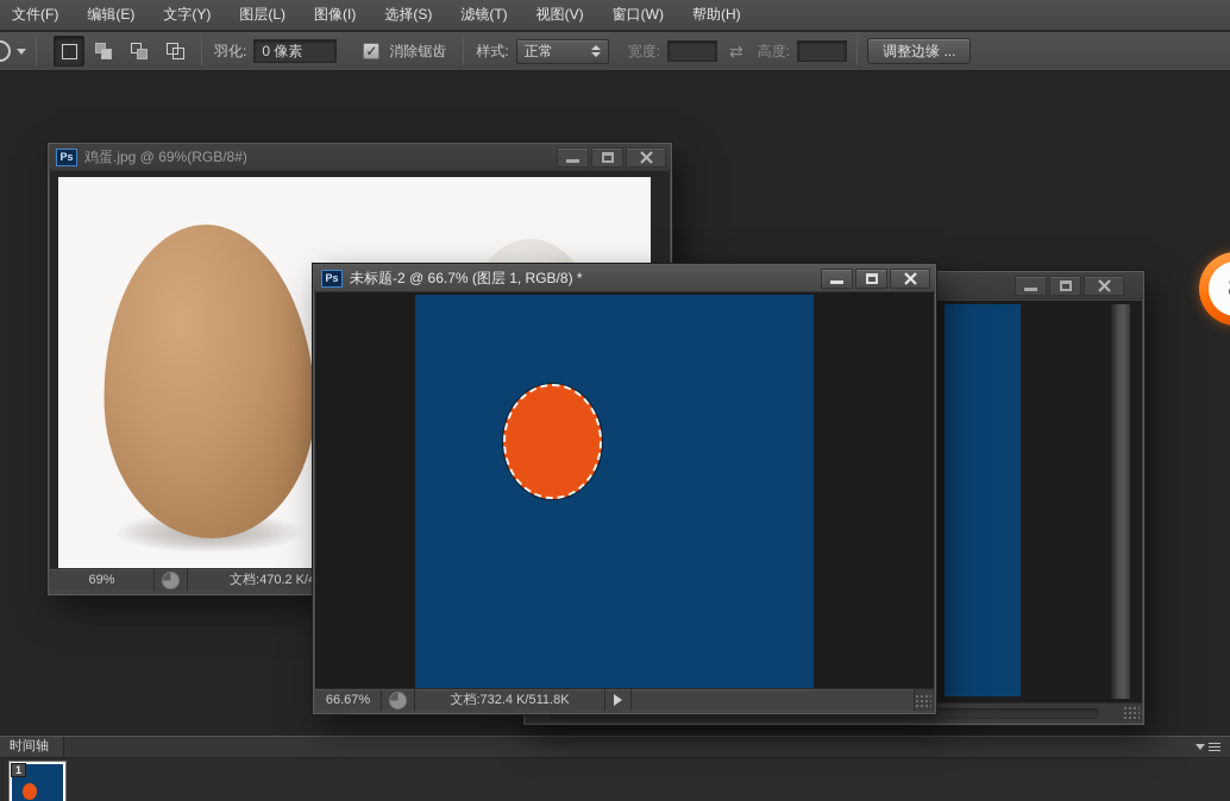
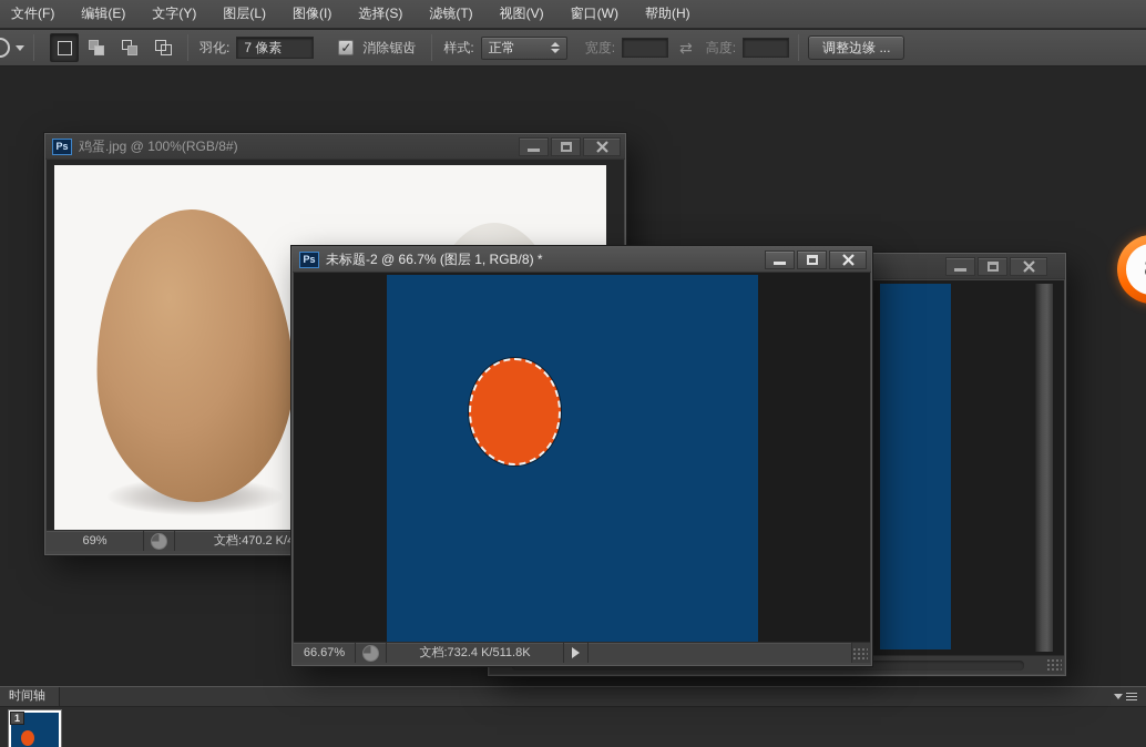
  文件(F)
  编辑(E)
  文字(Y)
  图层(L)
  图像(I)
  选择(S)
  滤镜(T)
  视图(V)
  窗口(W)
  帮助(H)
  羽化:
- 0 像素
+ 7 像素
  ✓
  消除锯齿
  样式:
  正常
  宽度:
  ⇄
  高度:
  调整边缘 ...
  Ps
- 鸡蛋.jpg @ 69%(RGB/8#)
+ 鸡蛋.jpg @ 100%(RGB/8#)
  69%
  Ps
  未标题-2 @ 66.7% (图层 1, RGB/8) *
  66.67%
  文档:732.4 K/511.8K
  时间轴
  1
